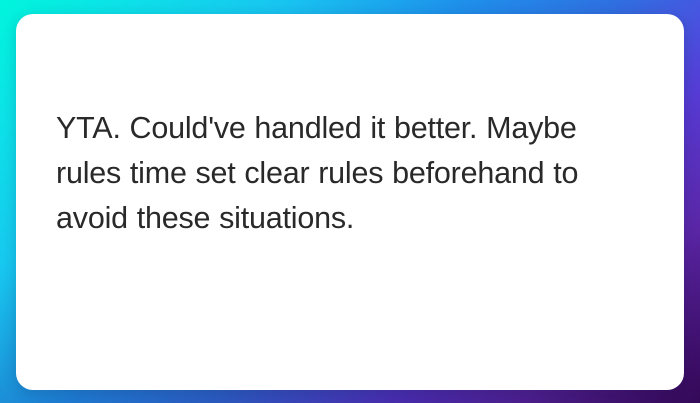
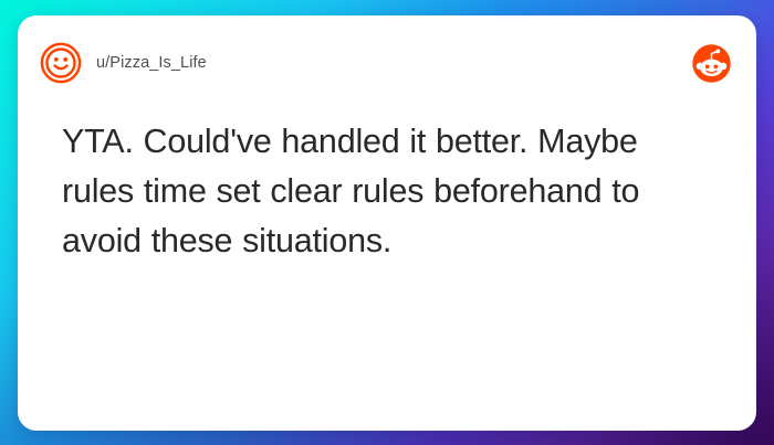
+ u/Pizza_Is_Life
  YTA. Could've handled it better. Maybe rules time set clear rules beforehand to avoid these situations.
